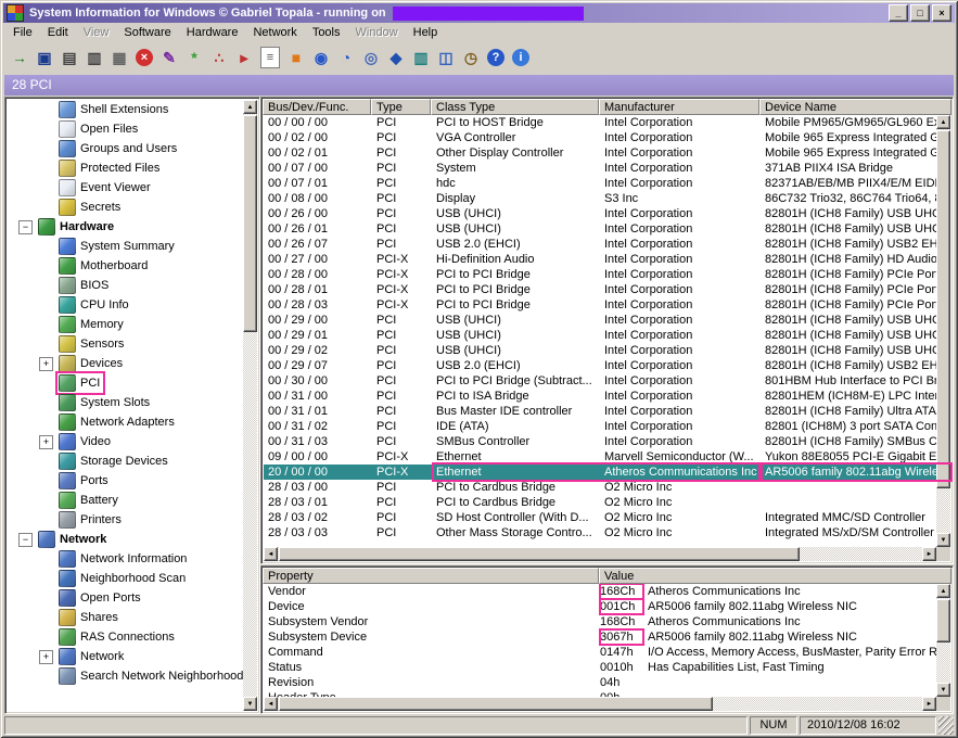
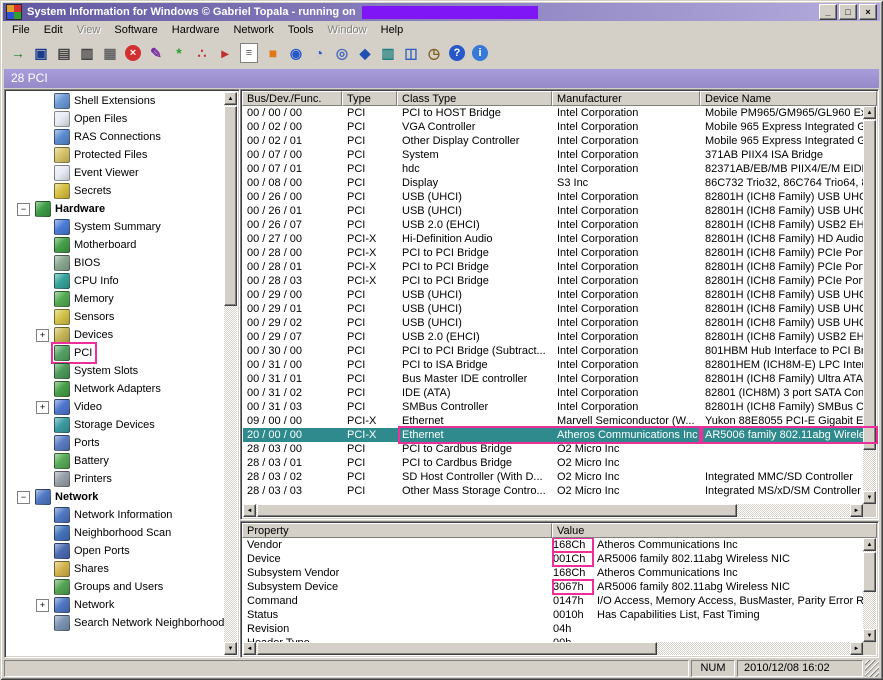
  System Information for Windows © Gabriel Topala - running on
  _
  □
  ×
  File
  Edit
  View
  Software
  Hardware
  Network
  Tools
  Window
  Help
  →
  ▣
  ▤
  ▥
  ▦
  ×
  ✎
  *
  ∴
  ▸
  ≡
  ■
  ◉
  ◔
  ◎
  ◆
  ▥
  ◫
  ◷
  ?
  i
  28 PCI
  Shell Extensions
  Open Files
- Groups and Users
+ RAS Connections
  Protected Files
  Event Viewer
  Secrets
  −
  Hardware
  System Summary
  Motherboard
  BIOS
  CPU Info
  Memory
  Sensors
  +
  Devices
  PCI
  System Slots
  Network Adapters
  +
  Video
  Storage Devices
  Ports
  Battery
  Printers
  −
  Network
  Network Information
  Neighborhood Scan
  Open Ports
  Shares
- RAS Connections
+ Groups and Users
  +
  Network
  Search Network Neighborhood
  Bus/Dev./Func.
  Type
  Class Type
  Manufacturer
  Device Name
  00 / 00 / 00
  PCI
  PCI to HOST Bridge
  Intel Corporation
  Mobile PM965/GM965/GL960 E
  00 / 02 / 00
  PCI
  VGA Controller
  Intel Corporation
  Mobile 965 Express Integrated G
  00 / 02 / 01
  PCI
  Other Display Controller
  Intel Corporation
  Mobile 965 Express Integrated G
  00 / 07 / 00
  PCI
  System
  Intel Corporation
  371AB PIIX4 ISA Bridge
  00 / 07 / 01
  PCI
  hdc
  Intel Corporation
  82371AB/EB/MB PIIX4/E/M EID
  00 / 08 / 00
  PCI
  Display
  S3 Inc
  86C732 Trio32, 86C764 Trio64,
  00 / 26 / 00
  PCI
  USB (UHCI)
  Intel Corporation
  82801H (ICH8 Family) USB UH
  00 / 26 / 01
  PCI
  USB (UHCI)
  Intel Corporation
  82801H (ICH8 Family) USB UH
  00 / 26 / 07
  PCI
  USB 2.0 (EHCI)
  Intel Corporation
  82801H (ICH8 Family) USB2 EH
  00 / 27 / 00
  PCI-X
  Hi-Definition Audio
  Intel Corporation
  82801H (ICH8 Family) HD Audio
  00 / 28 / 00
  PCI-X
  PCI to PCI Bridge
  Intel Corporation
  82801H (ICH8 Family) PCIe Por
  00 / 28 / 01
  PCI-X
  PCI to PCI Bridge
  Intel Corporation
  82801H (ICH8 Family) PCIe Por
  00 / 28 / 03
  PCI-X
  PCI to PCI Bridge
  Intel Corporation
  82801H (ICH8 Family) PCIe Por
  00 / 29 / 00
  PCI
  USB (UHCI)
  Intel Corporation
  82801H (ICH8 Family) USB UH
  00 / 29 / 01
  PCI
  USB (UHCI)
  Intel Corporation
  82801H (ICH8 Family) USB UH
  00 / 29 / 02
  PCI
  USB (UHCI)
  Intel Corporation
  82801H (ICH8 Family) USB UH
  00 / 29 / 07
  PCI
  USB 2.0 (EHCI)
  Intel Corporation
  82801H (ICH8 Family) USB2 EH
  00 / 30 / 00
  PCI
  PCI to PCI Bridge (Subtract...
  Intel Corporation
  801HBM Hub Interface to PCI B
  00 / 31 / 00
  PCI
  PCI to ISA Bridge
  Intel Corporation
  82801HEM (ICH8M-E) LPC Inte
  00 / 31 / 01
  PCI
  Bus Master IDE controller
  Intel Corporation
  82801H (ICH8 Family) Ultra ATA
  00 / 31 / 02
  PCI
  IDE (ATA)
  Intel Corporation
  82801 (ICH8M) 3 port SATA Con
  00 / 31 / 03
  PCI
  SMBus Controller
  Intel Corporation
  82801H (ICH8 Family) SMBus C
  09 / 00 / 00
  PCI-X
  Ethernet
  Marvell Semiconductor (W...
  Yukon 88E8055 PCI-E Gigabit E
  20 / 00 / 00
  PCI-X
  Ethernet
  Atheros Communications Inc
  AR5006 family 802.11abg Wirele
  28 / 03 / 00
  PCI
  PCI to Cardbus Bridge
  O2 Micro Inc
  28 / 03 / 01
  PCI
  PCI to Cardbus Bridge
  O2 Micro Inc
  28 / 03 / 02
  PCI
  SD Host Controller (With D...
  O2 Micro Inc
  Integrated MMC/SD Controller
  28 / 03 / 03
  PCI
  Other Mass Storage Contro...
  O2 Micro Inc
  Integrated MS/xD/SM Controller
  Property
  Value
  Vendor
  168Ch
  Atheros Communications Inc
  Device
  001Ch
  AR5006 family 802.11abg Wireless NIC
  Subsystem Vendor
  168Ch
  Atheros Communications Inc
  Subsystem Device
  3067h
  AR5006 family 802.11abg Wireless NIC
  Command
  0147h
  I/O Access, Memory Access, BusMaster, Parity Error R
  Status
  0010h
  Has Capabilities List, Fast Timing
  Revision
  04h
  NUM
  2010/12/08 16:02
